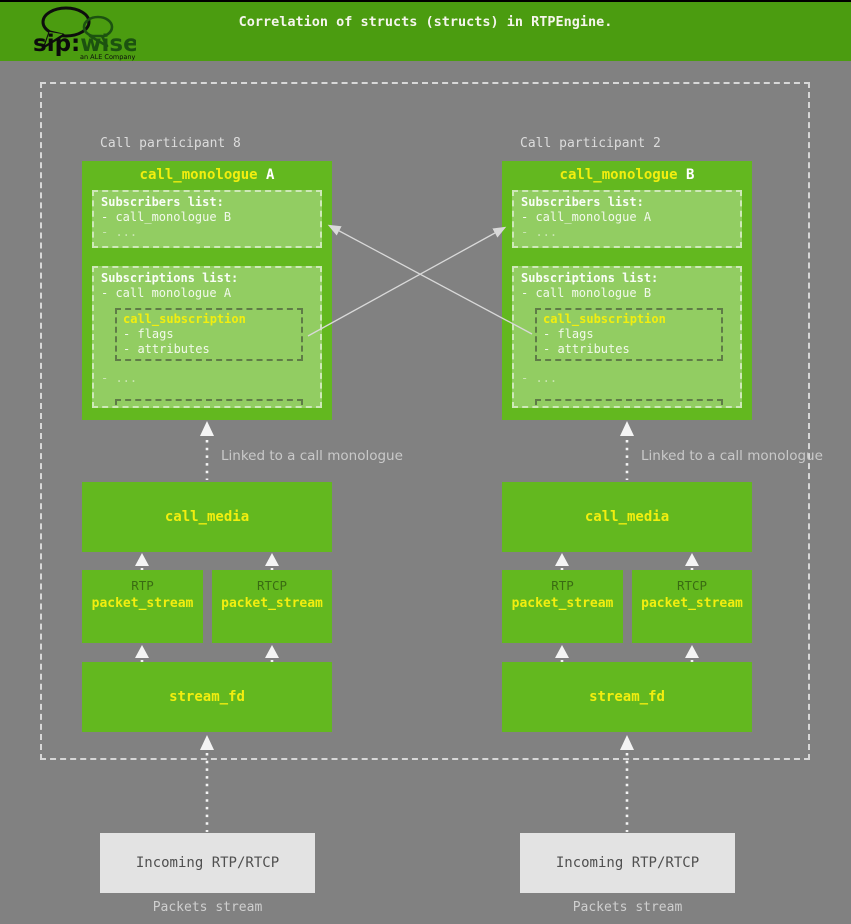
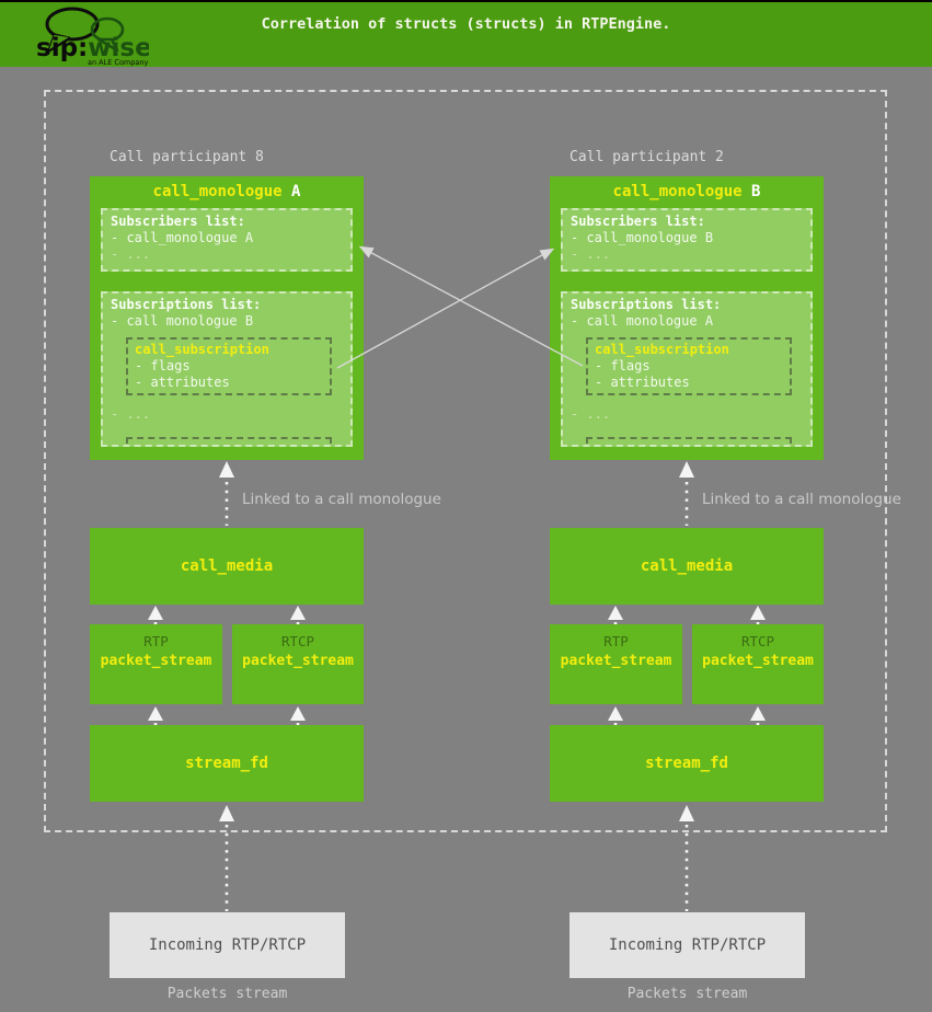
  sip:wise
  an ALE Company
  Correlation of structs (structs) in RTPEngine.
  Call participant 8
  call_monologue A
  Subscribers list:
- - call_monologue B
+ - call_monologue A
  - ...
  Subscriptions list:
- - call monologue A
+ - call monologue B
  call_subscription
  - flags
  - attributes
  - ...
  Linked to a call monologue
  call_media
  RTP
  packet_stream
  RTCP
  packet_stream
  stream_fd
  Incoming RTP/RTCP
  Packets stream
  Call participant 2
  call_monologue B
  Subscribers list:
- - call_monologue A
+ - call_monologue B
  - ...
  Subscriptions list:
- - call monologue B
+ - call monologue A
  call_subscription
  - flags
  - attributes
  - ...
  Linked to a call monologue
  call_media
  RTP
  packet_stream
  RTCP
  packet_stream
  stream_fd
  Incoming RTP/RTCP
  Packets stream
